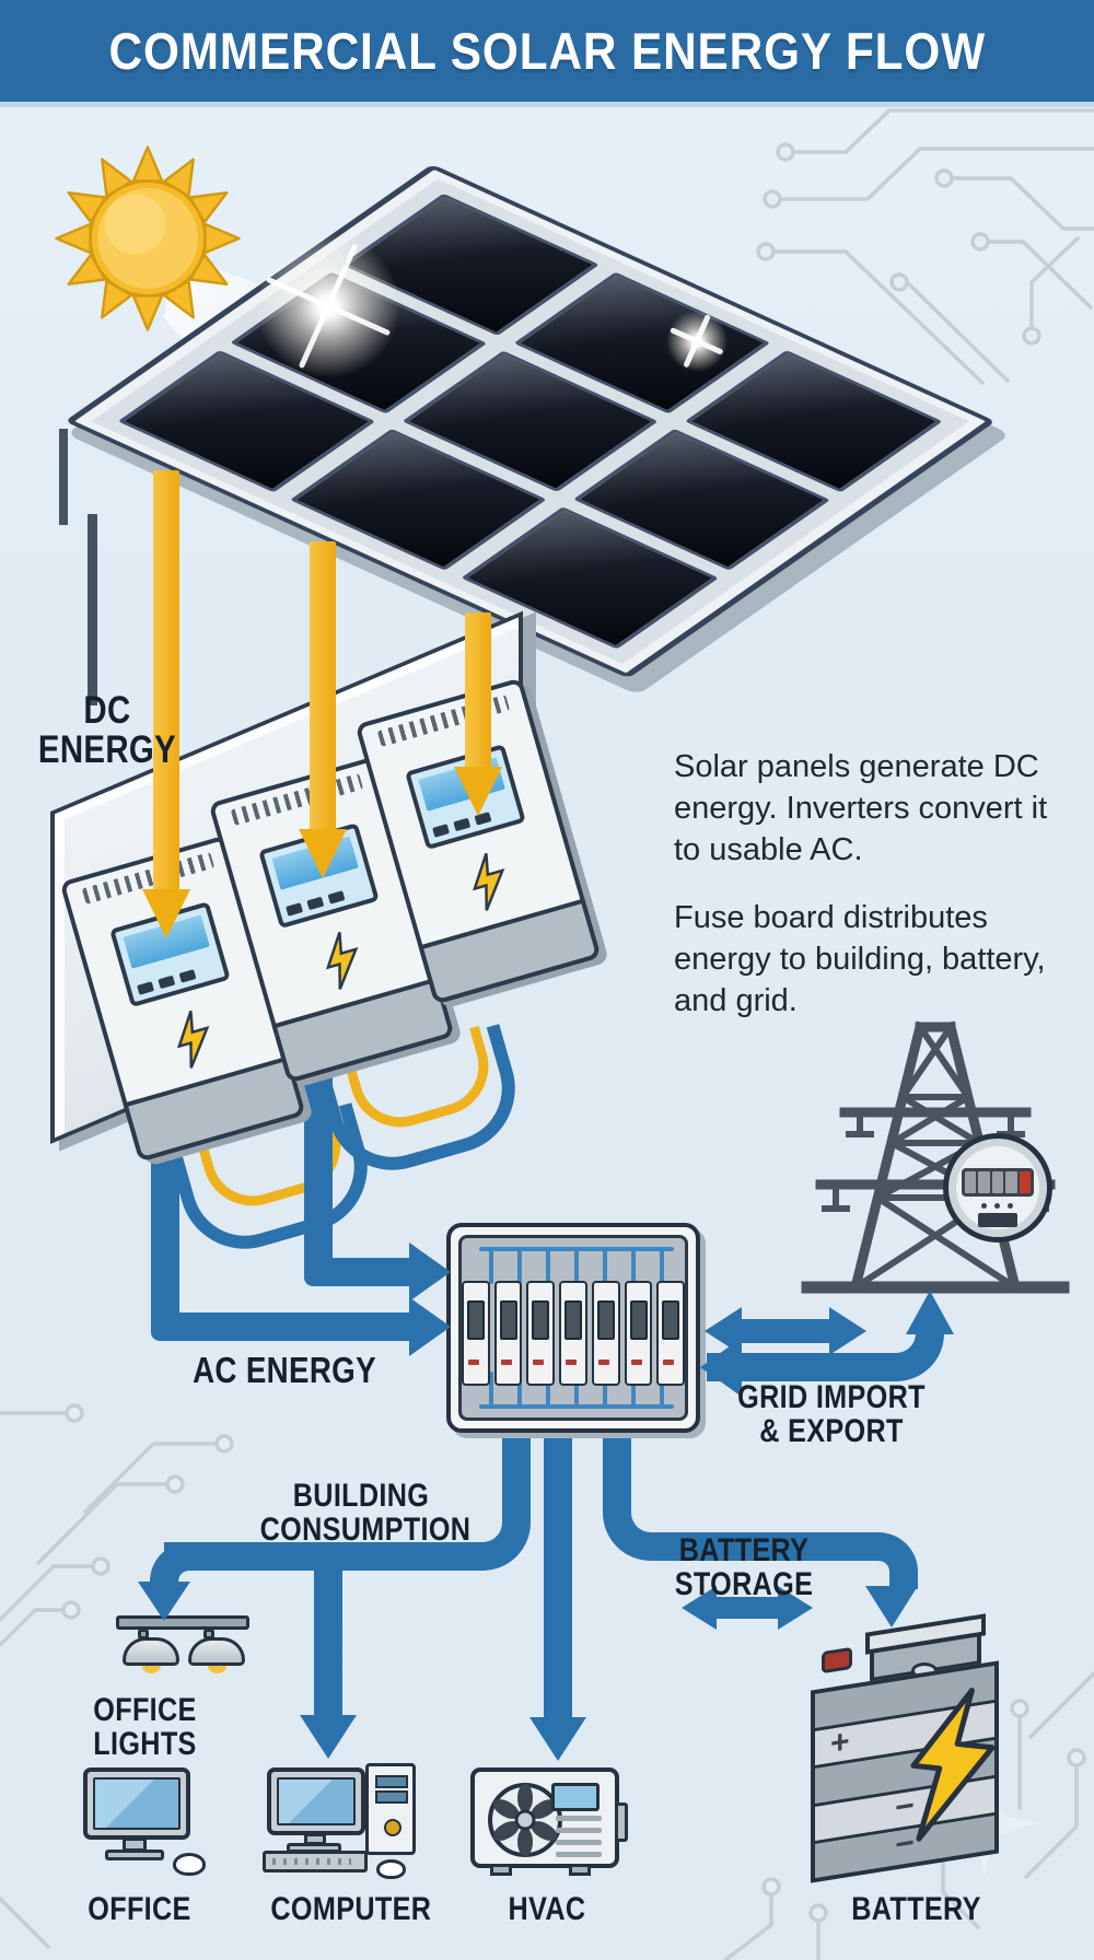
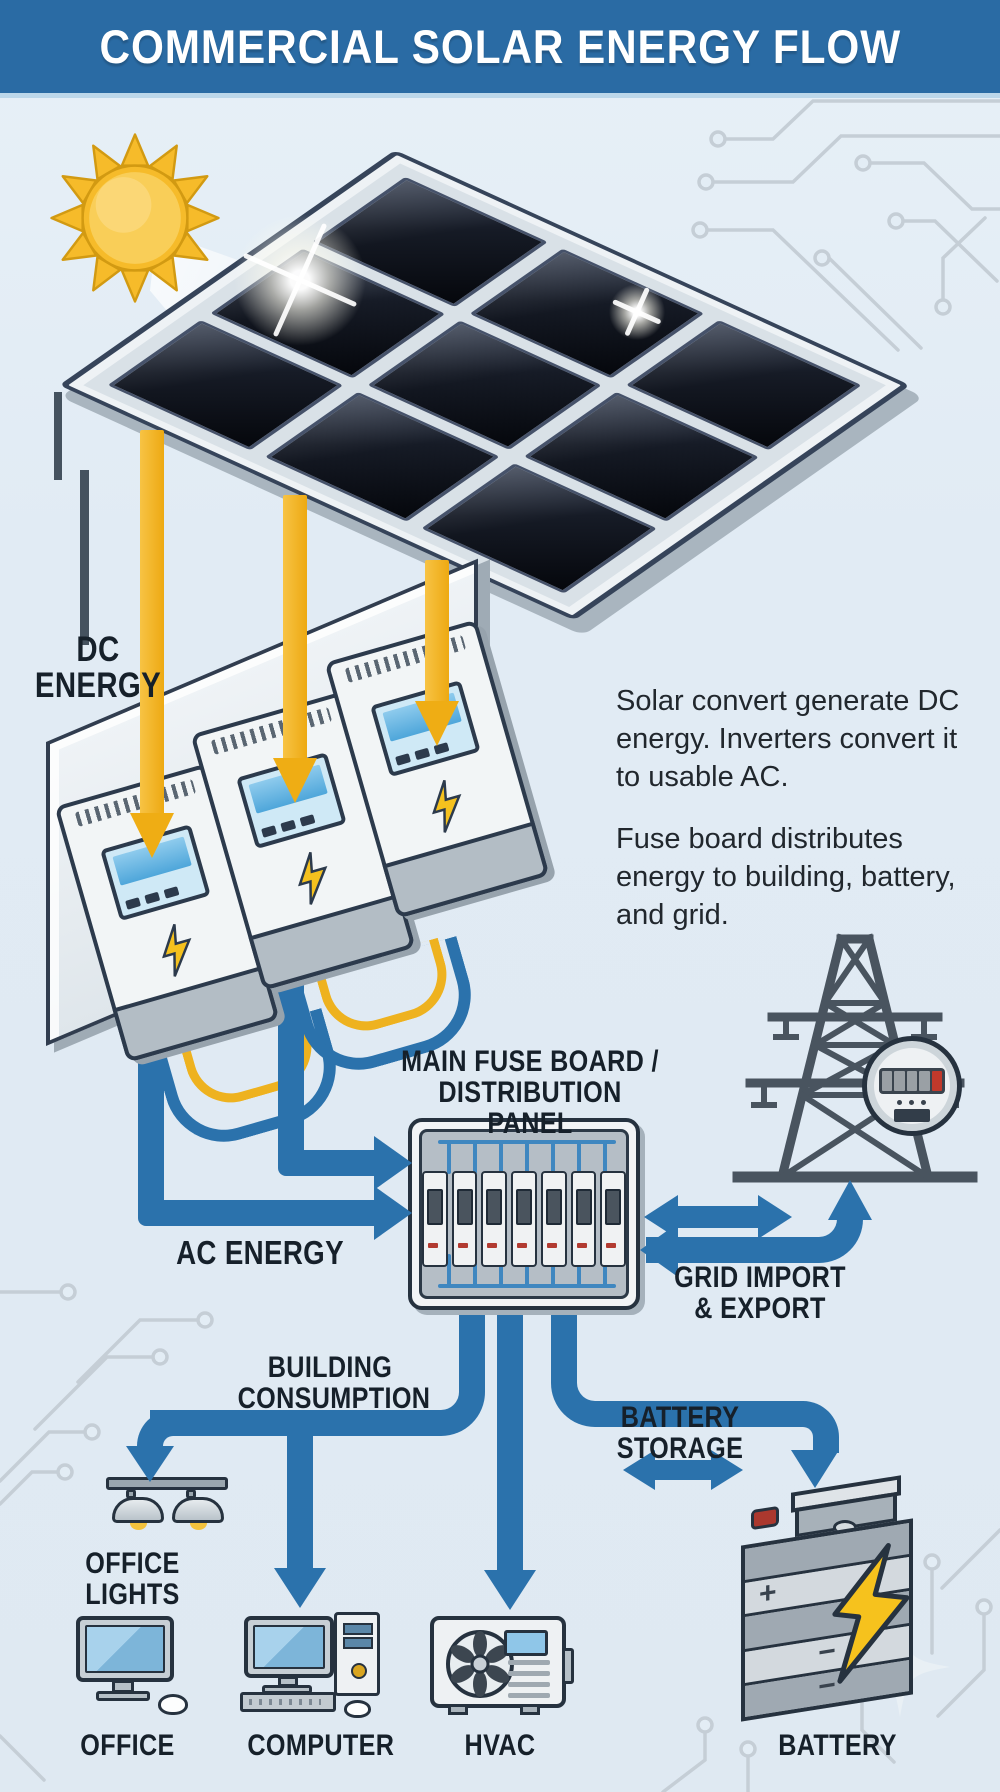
  COMMERCIAL SOLAR ENERGY FLOW
  DC
  ENERGY
- Solar panels generate DC energy. Inverters convert it to usable AC.
+ Solar convert generate DC energy. Inverters convert it to usable AC.
  Fuse board distributes energy to building, battery, and grid.
  AC ENERGY
+ MAIN FUSE BOARD /
+ DISTRIBUTION PANEL
  GRID IMPORT
  & EXPORT
  BUILDING
  CONSUMPTION
  BATTERY STORAGE
  OFFICE LIGHTS
  OFFICE
  COMPUTER
  HVAC
  BATTERY
